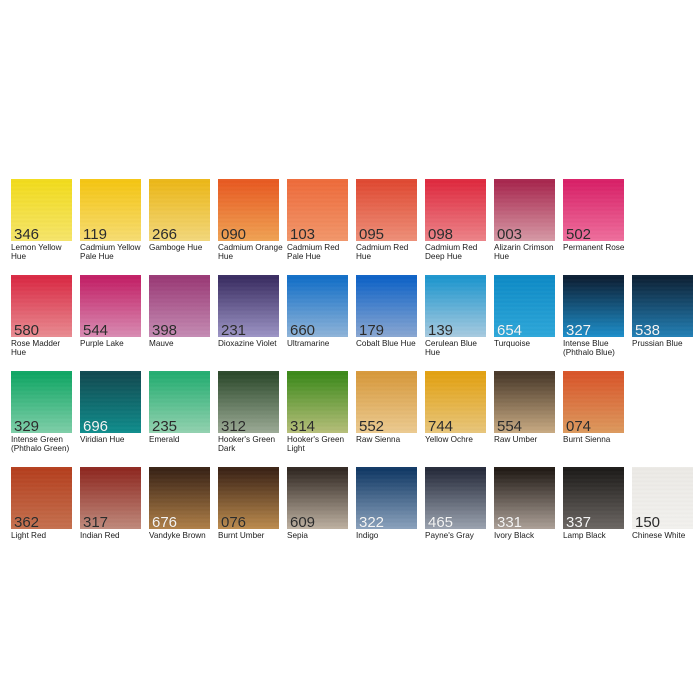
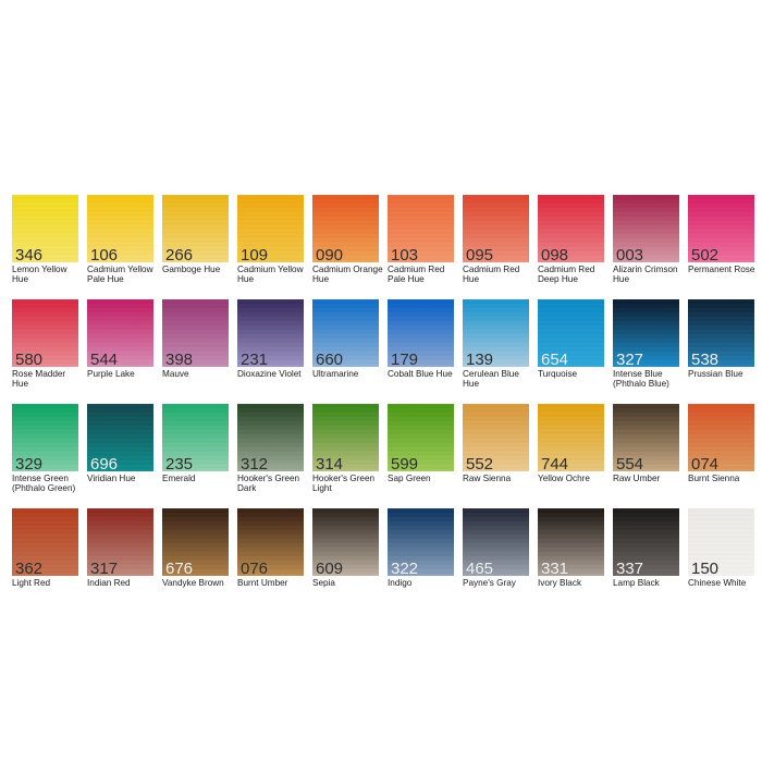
  346
  Lemon Yellow Hue
- 119
+ 106
  Cadmium Yellow Pale Hue
  266
  Gamboge Hue
+ 109
+ Cadmium Yellow Hue
  090
  Cadmium Orange Hue
  103
  Cadmium Red Pale Hue
  095
  Cadmium Red Hue
  098
  Cadmium Red Deep Hue
  003
  Alizarin Crimson Hue
  502
  Permanent Rose
  580
  Rose Madder Hue
  544
  Purple Lake
  398
  Mauve
  231
  Dioxazine Violet
  660
  Ultramarine
  179
  Cobalt Blue Hue
  139
  Cerulean Blue Hue
  654
  Turquoise
  327
  Intense Blue (Phthalo Blue)
  538
  Prussian Blue
  329
  Intense Green (Phthalo Green)
  696
  Viridian Hue
  235
  Emerald
  312
  Hooker's Green Dark
  314
  Hooker's Green Light
+ 599
+ Sap Green
  552
  Raw Sienna
  744
  Yellow Ochre
  554
  Raw Umber
  074
  Burnt Sienna
  362
  Light Red
  317
  Indian Red
  676
  Vandyke Brown
  076
  Burnt Umber
  609
  Sepia
  322
  Indigo
  465
  Payne's Gray
  331
  Ivory Black
  337
  Lamp Black
  150
  Chinese White
